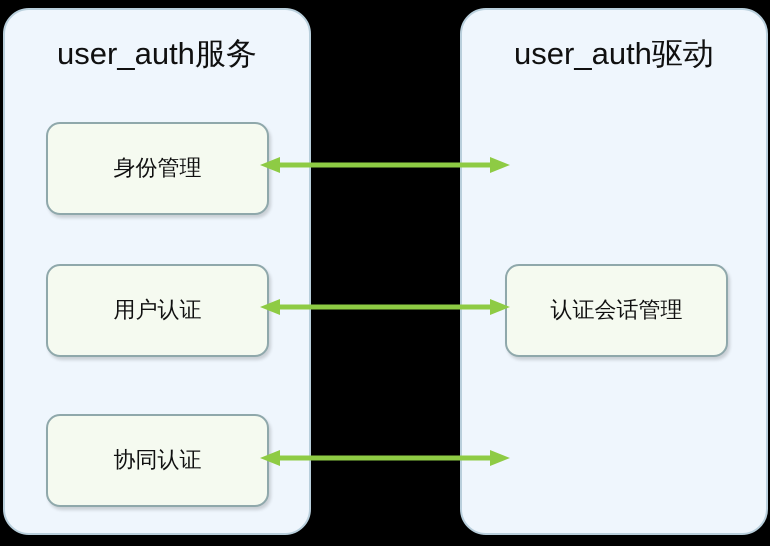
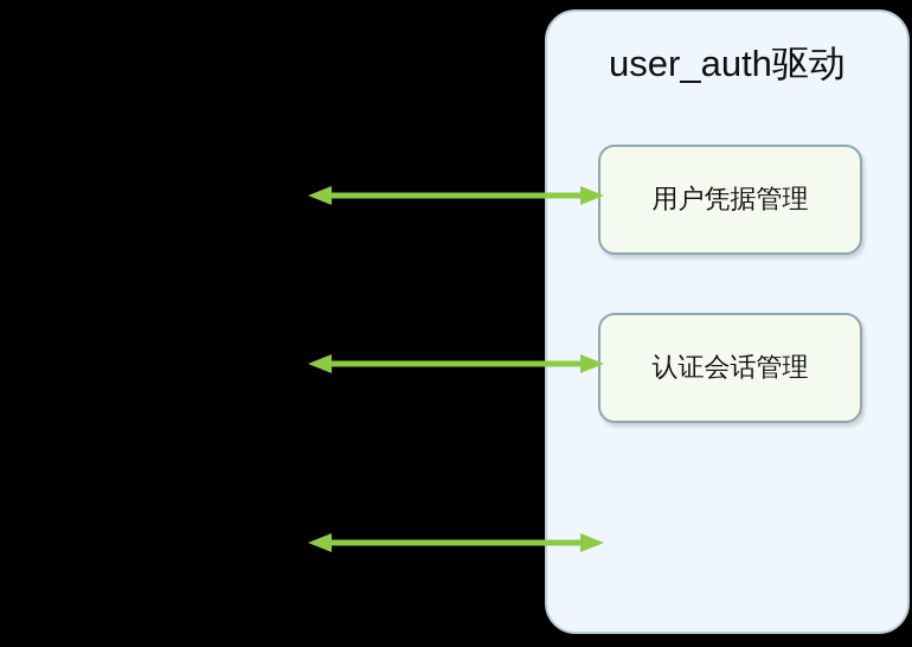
- user_auth服务
- 身份管理
- 用户认证
- 协同认证
  user_auth驱动
+ 用户凭据管理
  认证会话管理
